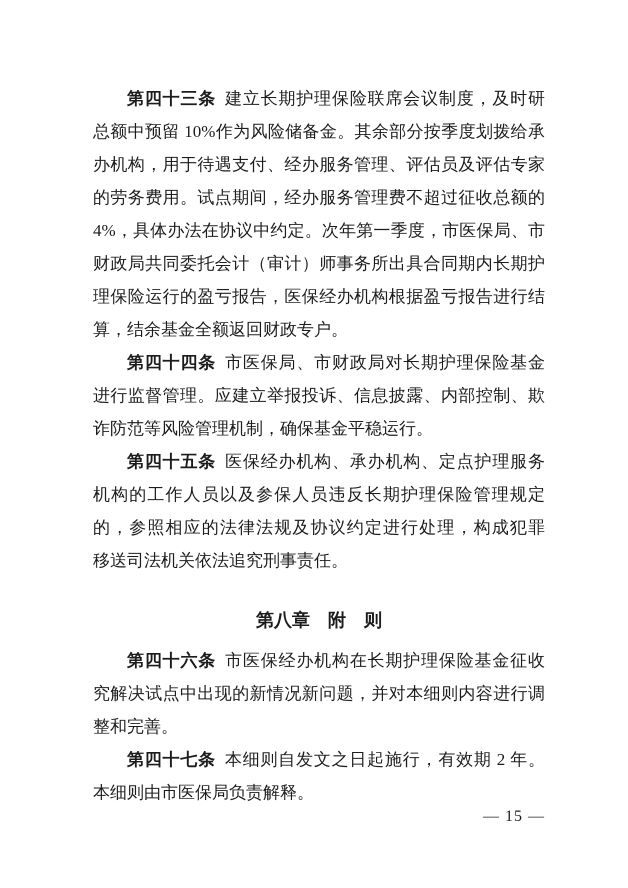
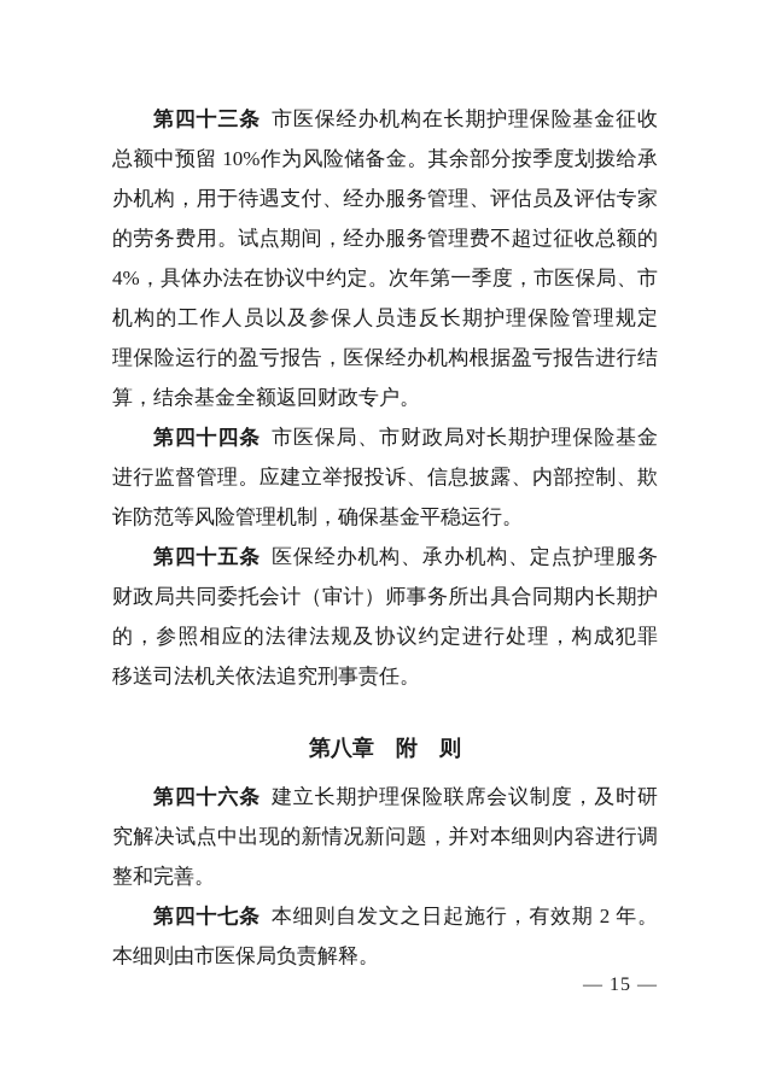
- 第四十三条 建立长期护理保险联席会议制度，及时研
+ 第四十三条 市医保经办机构在长期护理保险基金征收
  总额中预留 10%作为风险储备金。其余部分按季度划拨给承
  办机构，用于待遇支付、经办服务管理、评估员及评估专家
  的劳务费用。试点期间，经办服务管理费不超过征收总额的
  4%，具体办法在协议中约定。次年第一季度，市医保局、市
- 财政局共同委托会计（审计）师事务所出具合同期内长期护
+ 机构的工作人员以及参保人员违反长期护理保险管理规定
  理保险运行的盈亏报告，医保经办机构根据盈亏报告进行结
  算，结余基金全额返回财政专户。
  第四十四条 市医保局、市财政局对长期护理保险基金
  进行监督管理。应建立举报投诉、信息披露、内部控制、欺
  诈防范等风险管理机制，确保基金平稳运行。
  第四十五条 医保经办机构、承办机构、定点护理服务
- 机构的工作人员以及参保人员违反长期护理保险管理规定
+ 财政局共同委托会计（审计）师事务所出具合同期内长期护
  的，参照相应的法律法规及协议约定进行处理，构成犯罪
  移送司法机关依法追究刑事责任。
  第八章 附 则
- 第四十六条 市医保经办机构在长期护理保险基金征收
+ 第四十六条 建立长期护理保险联席会议制度，及时研
  究解决试点中出现的新情况新问题，并对本细则内容进行调
  整和完善。
  第四十七条 本细则自发文之日起施行，有效期 2 年。
  本细则由市医保局负责解释。
  — 15 —
